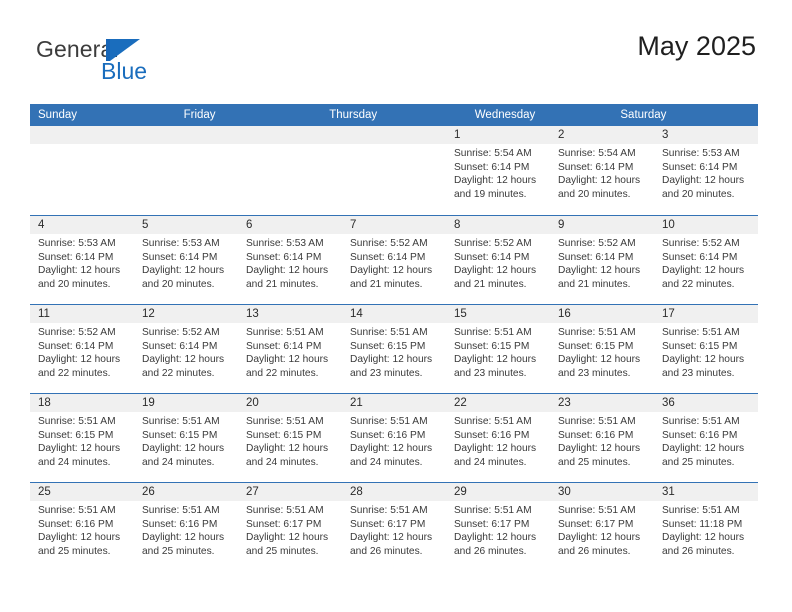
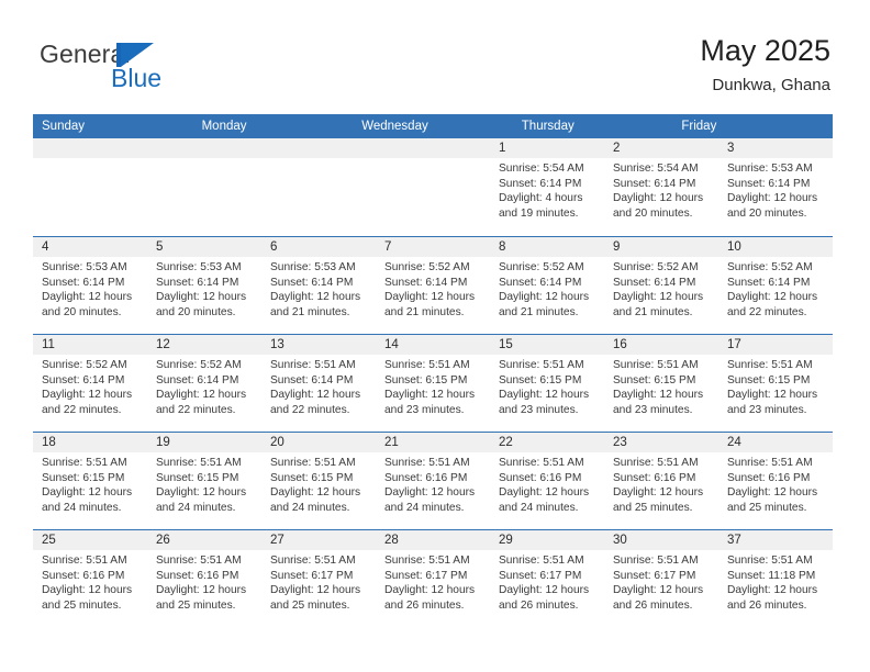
  Generl
  Blue
  May 2025
+ Dunkwa, Ghana
  Sunday
+ Monday
- Friday
+ Wednesday
  Thursday
- Wednesday
+ Friday
- Saturday
  1
  Sunrise: 5:54 AM
  Sunset: 6:14 PM
- Daylight: 12 hours and 19 minutes.
+ Daylight: 4 hours and 19 minutes.
  2
  Sunrise: 5:54 AM
  Sunset: 6:14 PM
  Daylight: 12 hours and 20 minutes.
  3
  Sunrise: 5:53 AM
  Sunset: 6:14 PM
  Daylight: 12 hours and 20 minutes.
  4
  Sunrise: 5:53 AM
  Sunset: 6:14 PM
  Daylight: 12 hours and 20 minutes.
  5
  Sunrise: 5:53 AM
  Sunset: 6:14 PM
  Daylight: 12 hours and 20 minutes.
  6
  Sunrise: 5:53 AM
  Sunset: 6:14 PM
  Daylight: 12 hours and 21 minutes.
  7
  Sunrise: 5:52 AM
  Sunset: 6:14 PM
  Daylight: 12 hours and 21 minutes.
  8
  Sunrise: 5:52 AM
  Sunset: 6:14 PM
  Daylight: 12 hours and 21 minutes.
  9
  Sunrise: 5:52 AM
  Sunset: 6:14 PM
  Daylight: 12 hours and 21 minutes.
  10
  Sunrise: 5:52 AM
  Sunset: 6:14 PM
  Daylight: 12 hours and 22 minutes.
  11
  Sunrise: 5:52 AM
  Sunset: 6:14 PM
  Daylight: 12 hours and 22 minutes.
  12
  Sunrise: 5:52 AM
  Sunset: 6:14 PM
  Daylight: 12 hours and 22 minutes.
  13
  Sunrise: 5:51 AM
  Sunset: 6:14 PM
  Daylight: 12 hours and 22 minutes.
  14
  Sunrise: 5:51 AM
  Sunset: 6:15 PM
  Daylight: 12 hours and 23 minutes.
  15
  Sunrise: 5:51 AM
  Sunset: 6:15 PM
  Daylight: 12 hours and 23 minutes.
  16
  Sunrise: 5:51 AM
  Sunset: 6:15 PM
  Daylight: 12 hours and 23 minutes.
  17
  Sunrise: 5:51 AM
  Sunset: 6:15 PM
  Daylight: 12 hours and 23 minutes.
  18
  Sunrise: 5:51 AM
  Sunset: 6:15 PM
  Daylight: 12 hours and 24 minutes.
  19
  Sunrise: 5:51 AM
  Sunset: 6:15 PM
  Daylight: 12 hours and 24 minutes.
  20
  Sunrise: 5:51 AM
  Sunset: 6:15 PM
  Daylight: 12 hours and 24 minutes.
  21
  Sunrise: 5:51 AM
  Sunset: 6:16 PM
  Daylight: 12 hours and 24 minutes.
  22
  Sunrise: 5:51 AM
  Sunset: 6:16 PM
  Daylight: 12 hours and 24 minutes.
  23
  Sunrise: 5:51 AM
  Sunset: 6:16 PM
  Daylight: 12 hours and 25 minutes.
- 36
+ 24
  Sunrise: 5:51 AM
  Sunset: 6:16 PM
  Daylight: 12 hours and 25 minutes.
  25
  Sunrise: 5:51 AM
  Sunset: 6:16 PM
  Daylight: 12 hours and 25 minutes.
  26
  Sunrise: 5:51 AM
  Sunset: 6:16 PM
  Daylight: 12 hours and 25 minutes.
  27
  Sunrise: 5:51 AM
  Sunset: 6:17 PM
  Daylight: 12 hours and 25 minutes.
  28
  Sunrise: 5:51 AM
  Sunset: 6:17 PM
  Daylight: 12 hours and 26 minutes.
  29
  Sunrise: 5:51 AM
  Sunset: 6:17 PM
  Daylight: 12 hours and 26 minutes.
  30
  Sunrise: 5:51 AM
  Sunset: 6:17 PM
  Daylight: 12 hours and 26 minutes.
- 31
+ 37
  Sunrise: 5:51 AM
  Sunset: 11:18 PM
  Daylight: 12 hours and 26 minutes.
